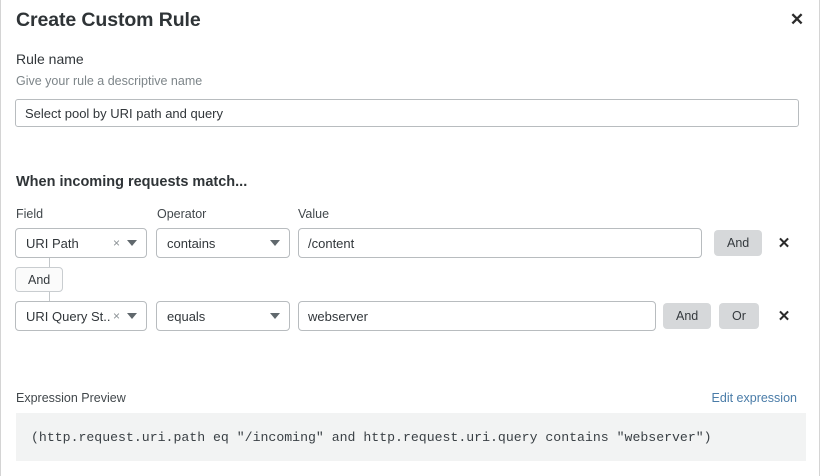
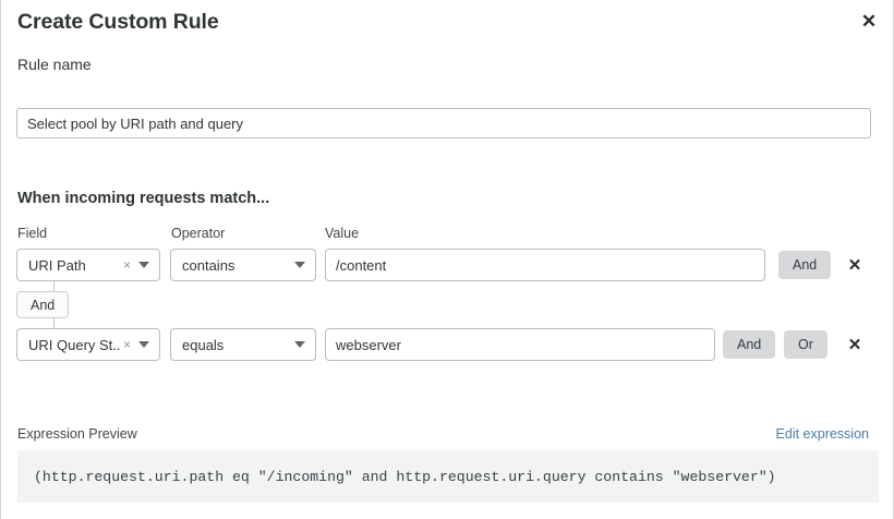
  Create Custom Rule
  ✕
  Rule name
- Give your rule a descriptive name
  Select pool by URI path and query
  When incoming requests match...
  Field
  Operator
  Value
  URI Path
  ×
  contains
  /content
  And
  ✕
  And
  URI Query St..
  ×
  equals
  webserver
  And
  Or
  ✕
  Expression Preview
  Edit expression
  (http.request.uri.path eq "/incoming" and http.request.uri.query contains "webserver")
